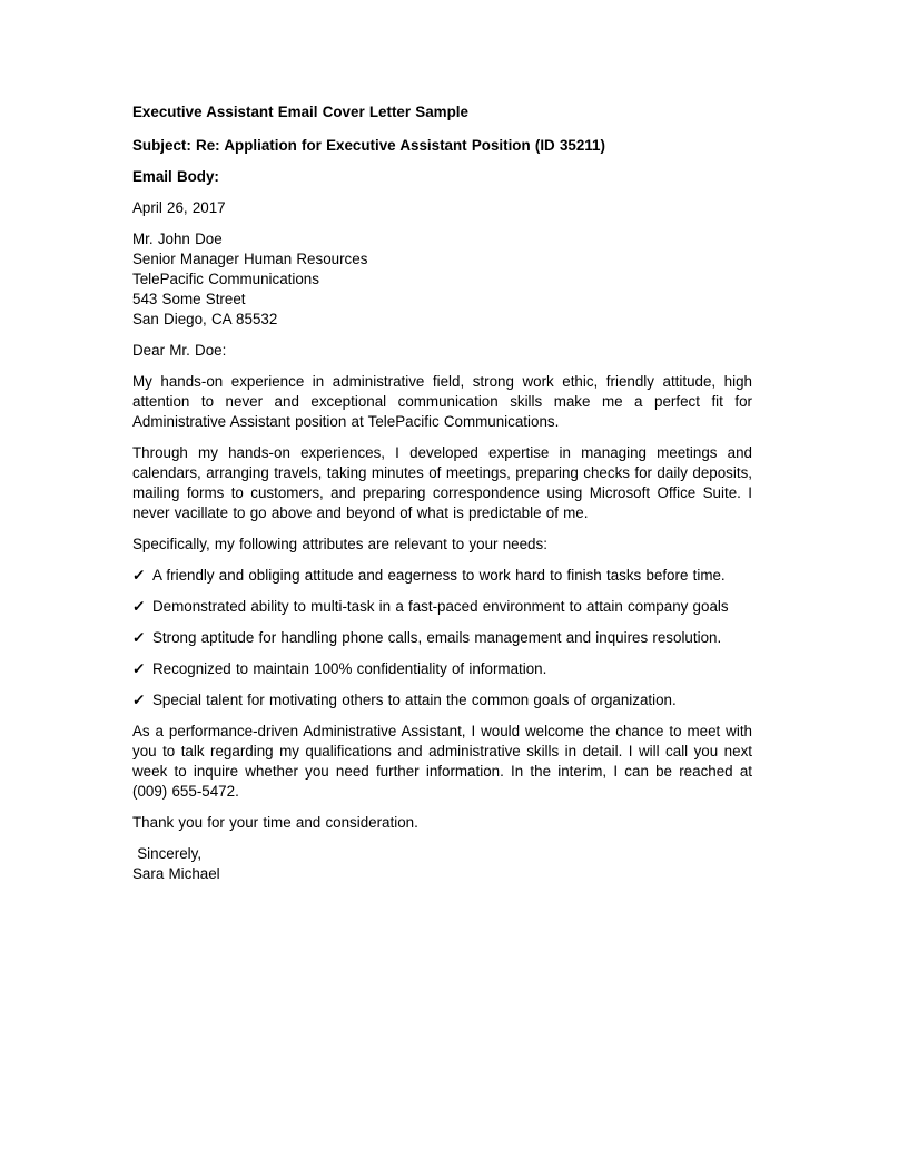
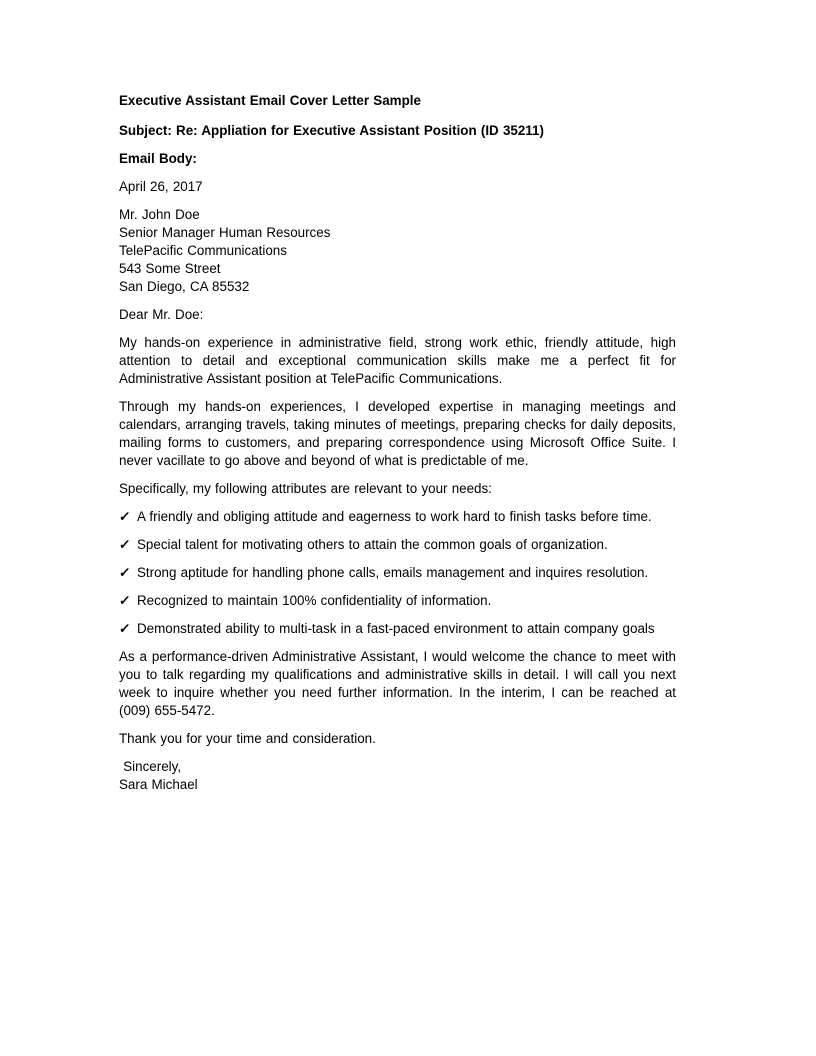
  Executive Assistant Email Cover Letter Sample
  Subject: Re: Appliation for Executive Assistant Position (ID 35211)
  Email Body:
  April 26, 2017
  Mr. John Doe
  Senior Manager Human Resources
  TelePacific Communications
  543 Some Street
  San Diego, CA 85532
  Dear Mr. Doe:
- My hands-on experience in administrative field, strong work ethic, friendly attitude, high attention to never and exceptional communication skills make me a perfect fit for Administrative Assistant position at TelePacific Communications.
+ My hands-on experience in administrative field, strong work ethic, friendly attitude, high attention to detail and exceptional communication skills make me a perfect fit for Administrative Assistant position at TelePacific Communications.
  Through my hands-on experiences, I developed expertise in managing meetings and calendars, arranging travels, taking minutes of meetings, preparing checks for daily deposits, mailing forms to customers, and preparing correspondence using Microsoft Office Suite. I never vacillate to go above and beyond of what is predictable of me.
  Specifically, my following attributes are relevant to your needs:
  A friendly and obliging attitude and eagerness to work hard to finish tasks before time.
- Demonstrated ability to multi-task in a fast-paced environment to attain company goals
+ Special talent for motivating others to attain the common goals of organization.
  Strong aptitude for handling phone calls, emails management and inquires resolution.
  Recognized to maintain 100% confidentiality of information.
- Special talent for motivating others to attain the common goals of organization.
+ Demonstrated ability to multi-task in a fast-paced environment to attain company goals
  As a performance-driven Administrative Assistant, I would welcome the chance to meet with you to talk regarding my qualifications and administrative skills in detail. I will call you next week to inquire whether you need further information. In the interim, I can be reached at (009) 655-5472.
  Thank you for your time and consideration.
  Sincerely,
  Sara Michael
